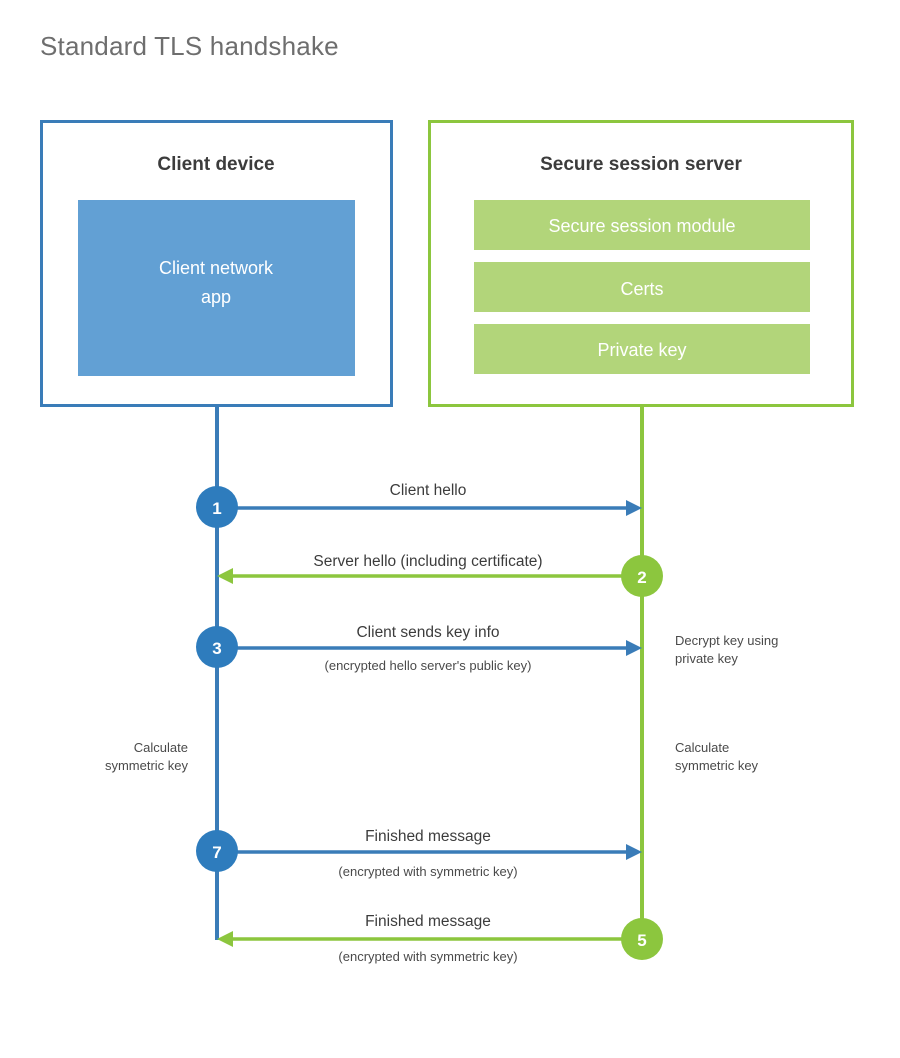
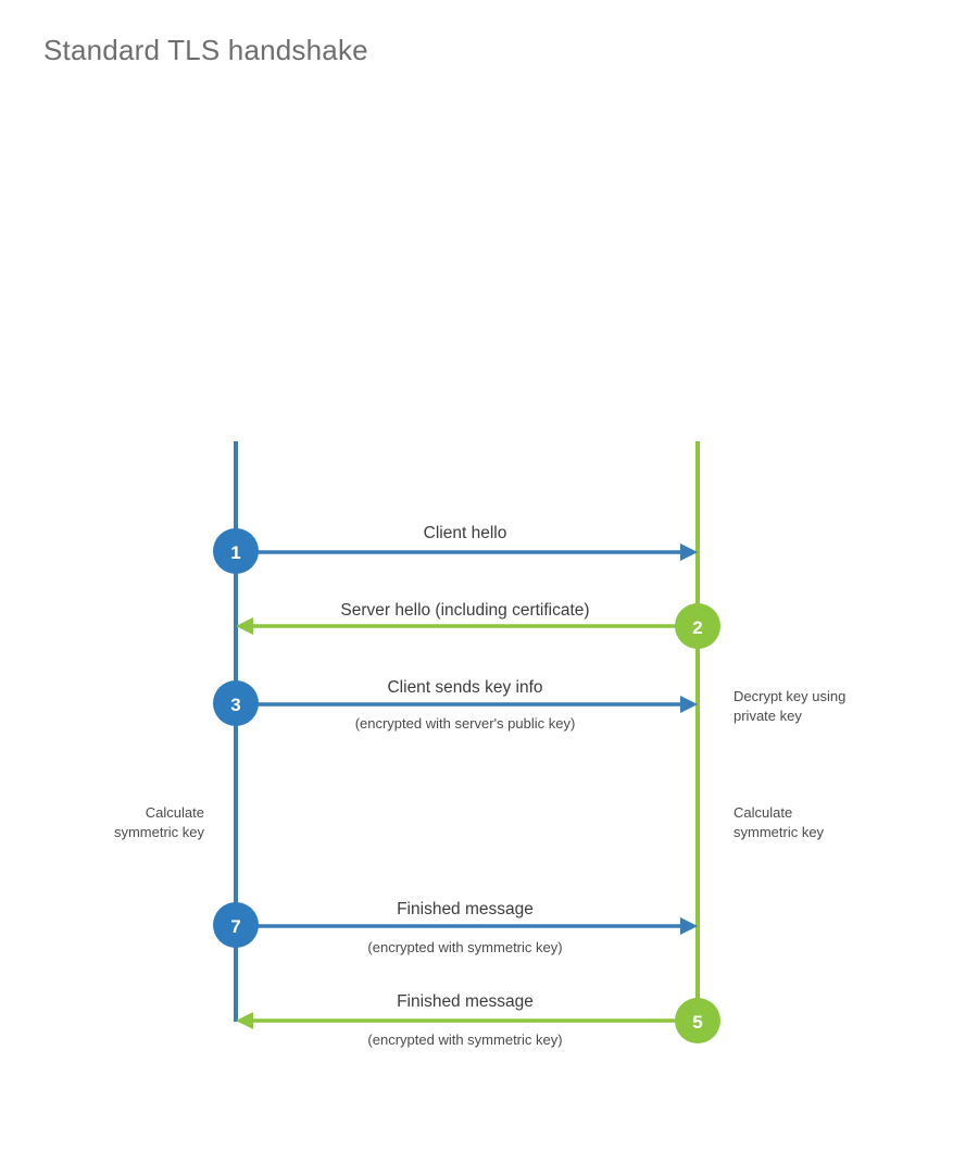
  Standard TLS handshake
- Client device
- Client network
- app
- Secure session server
- Secure session module
- Certs
- Private key
  Client hello
  1
  Server hello (including certificate)
  2
  Client sends key info
- (encrypted hello server's public key)
+ (encrypted with server's public key)
  3
  Decrypt key using
  private key
  Calculate
  symmetric key
  Calculate
  symmetric key
  Finished message
  (encrypted with symmetric key)
  7
  Finished message
  (encrypted with symmetric key)
  5
